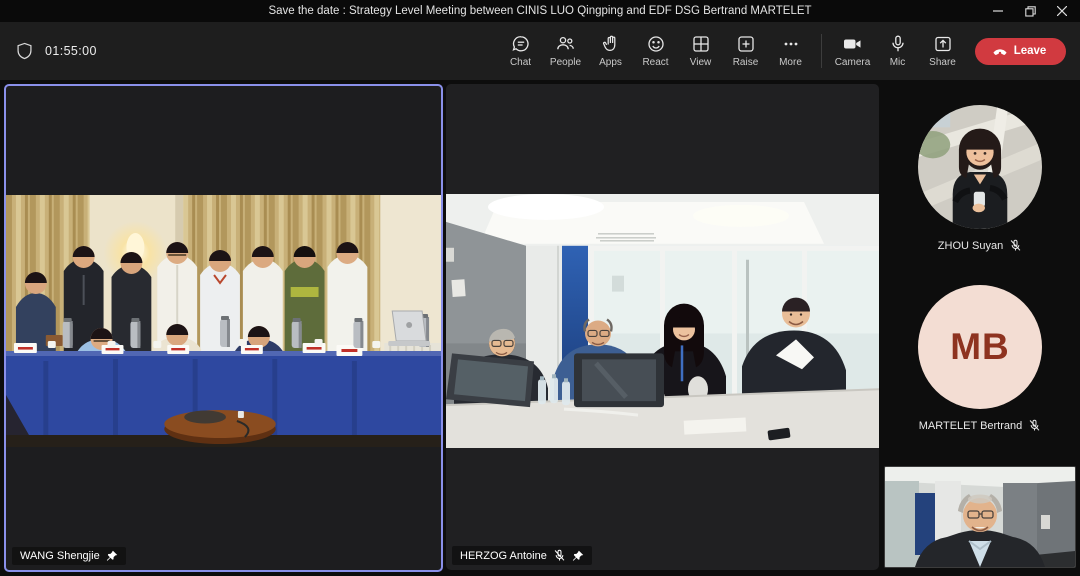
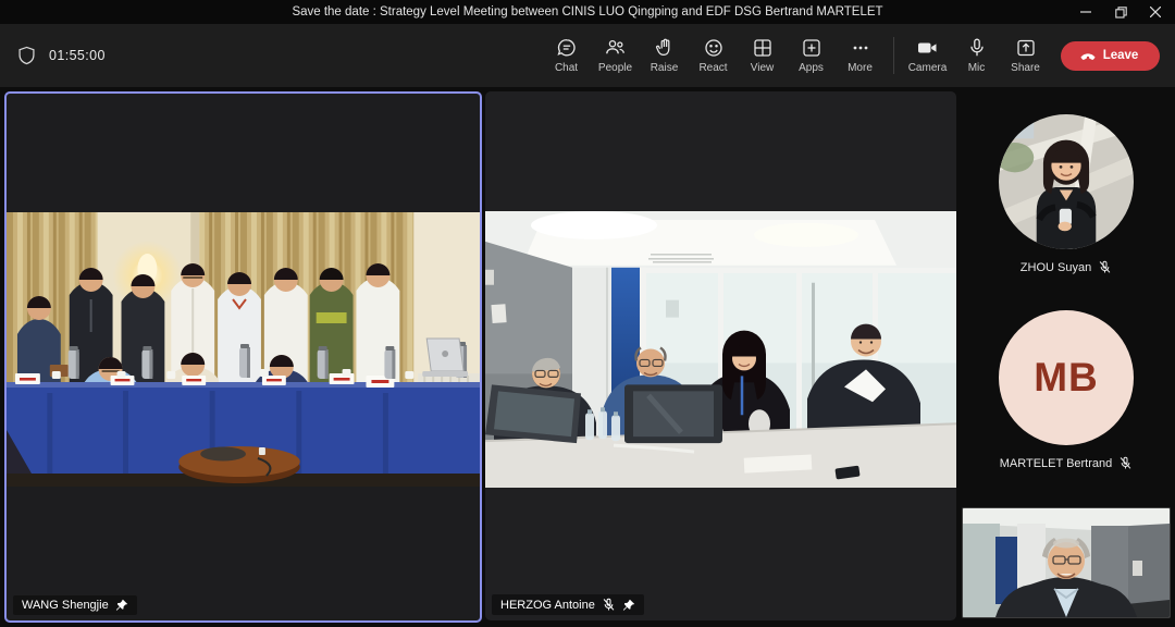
  Save the date : Strategy Level Meeting between CINIS LUO Qingping and EDF DSG Bertrand MARTELET
  01:55:00
  Chat
  People
- Apps
+ Raise
  React
  View
- Raise
+ Apps
  More
  Camera
  Mic
  Share
  Leave
  WANG Shengjie
  HERZOG Antoine
  ZHOU Suyan
  MB
  MARTELET Bertrand
